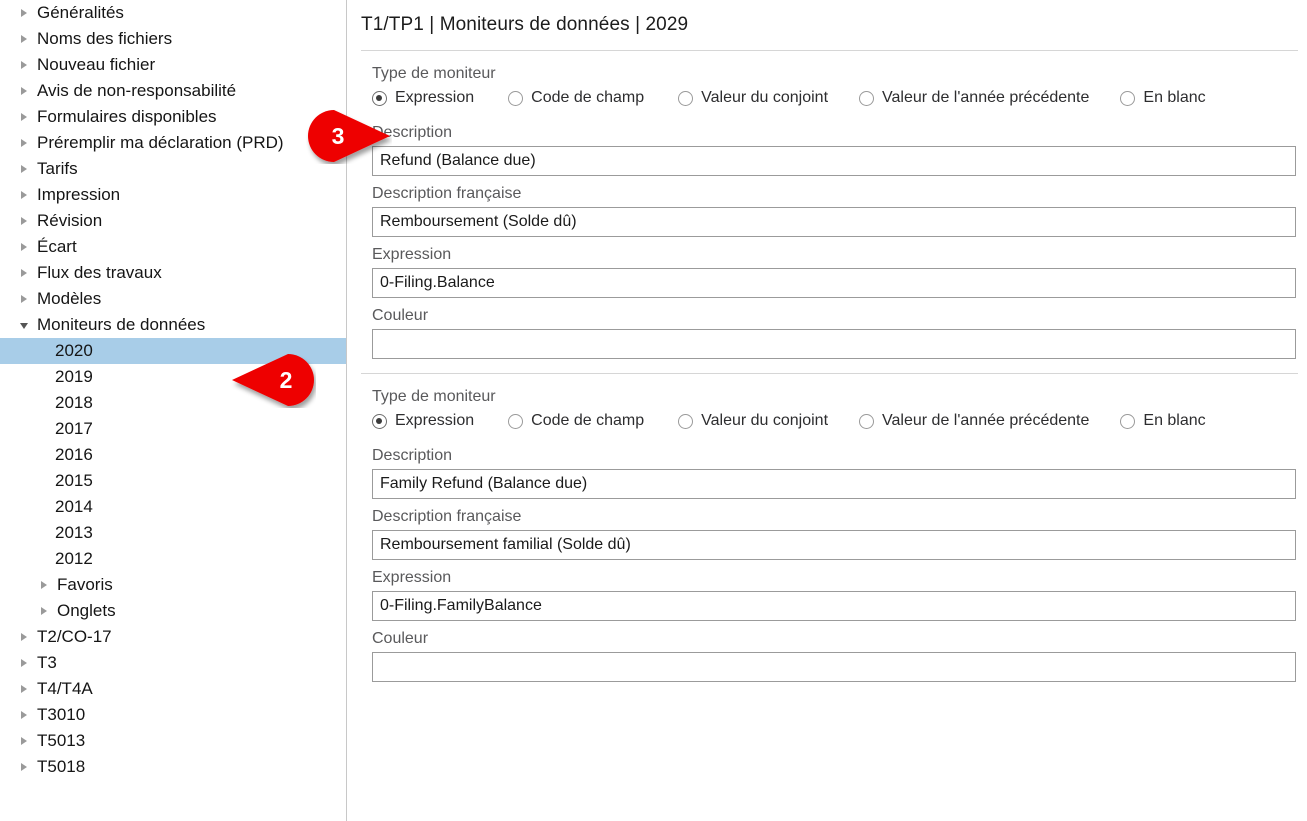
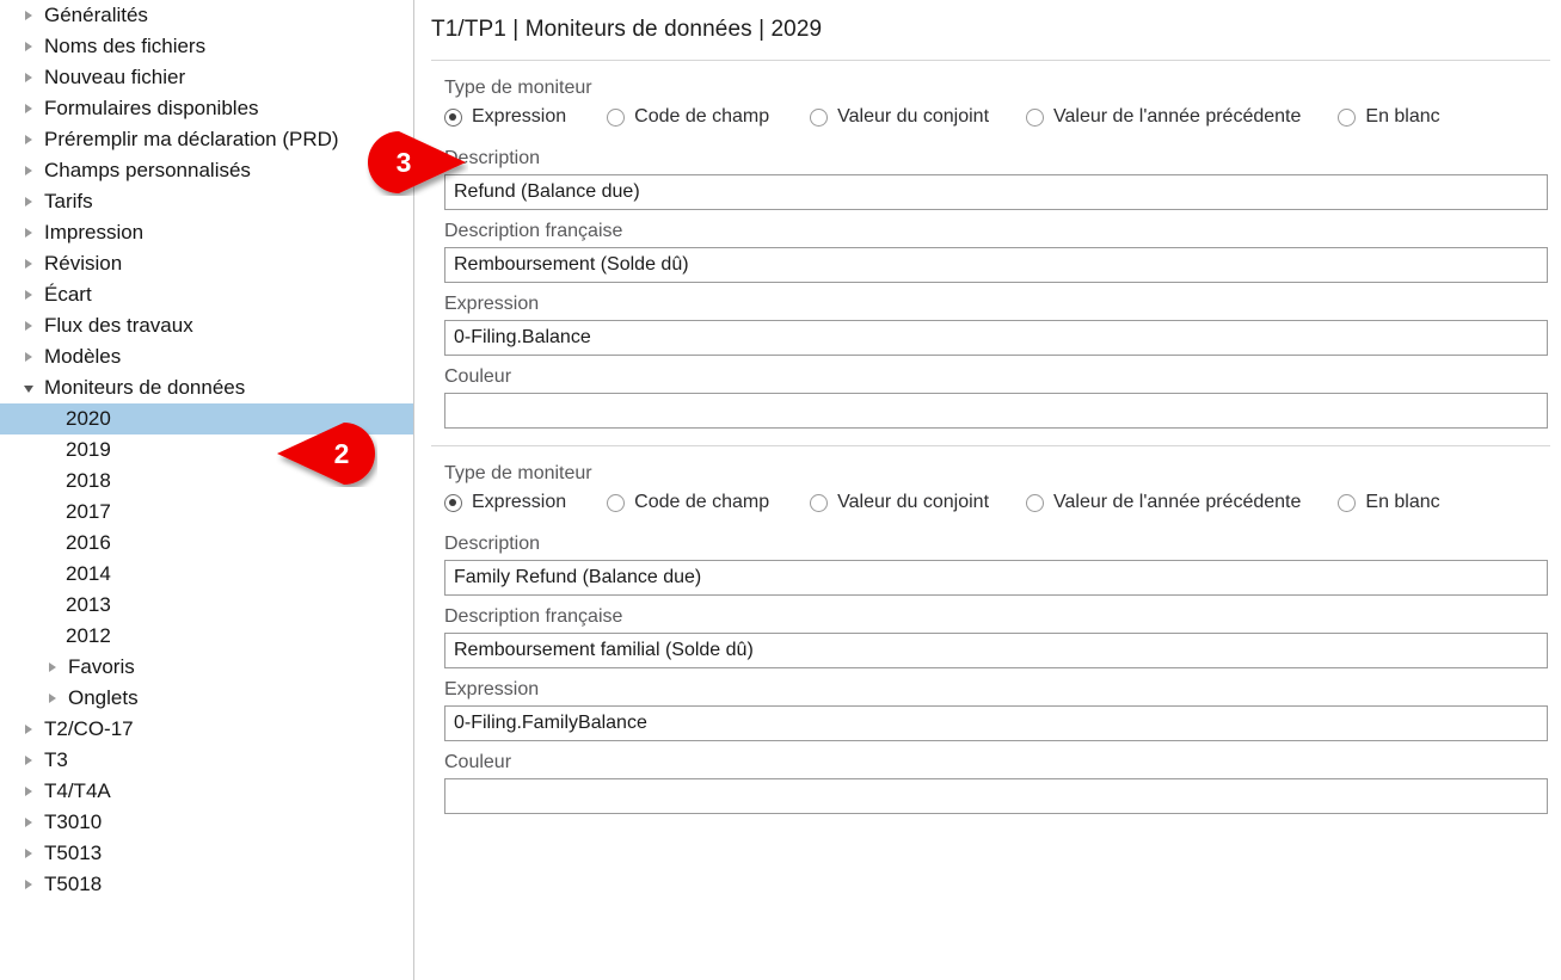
  Généralités
  Noms des fichiers
  Nouveau fichier
- Avis de non-responsabilité
  Formulaires disponibles
  Préremplir ma déclaration (PRD)
+ Champs personnalisés
  Tarifs
  Impression
  Révision
  Écart
  Flux des travaux
  Modèles
  Moniteurs de données
  2020
  2019
  2018
  2017
  2016
- 2015
  2014
  2013
  2012
  Favoris
  Onglets
  T2/CO-17
  T3
  T4/T4A
  T3010
  T5013
  T5018
  T1/TP1 | Moniteurs de données | 2029
  Type de moniteur
  Expression
  Code de champ
  Valeur du conjoint
  Valeur de l'année précédente
  En blanc
  escription
  Refund (Balance due)
  Description française
  Remboursement (Solde dû)
  Expression
  0-Filing.Balance
  Couleur
  Type de moniteur
  Expression
  Code de champ
  Valeur du conjoint
  Valeur de l'année précédente
  En blanc
  Description
  Family Refund (Balance due)
  Description française
  Remboursement familial (Solde dû)
  Expression
  0-Filing.FamilyBalance
  Couleur
  3
  2
